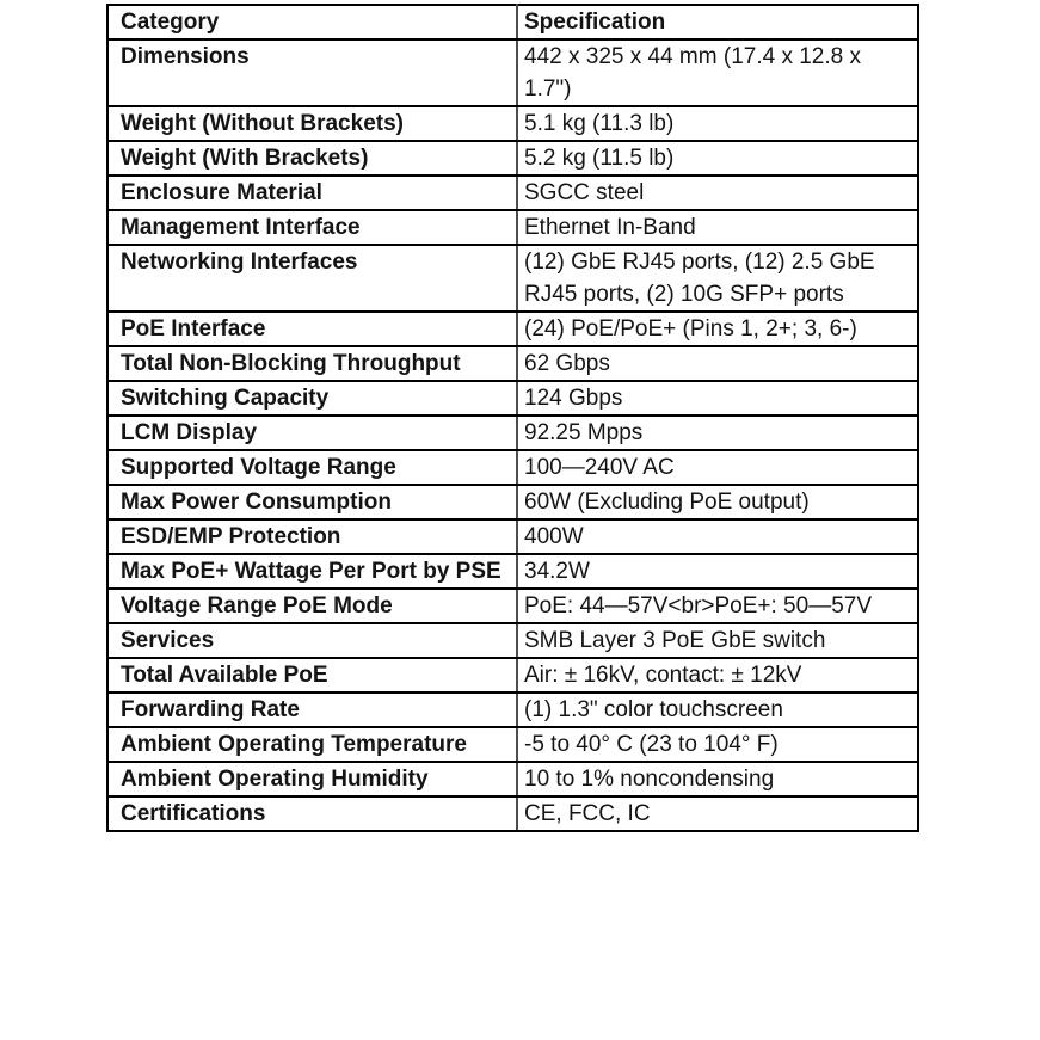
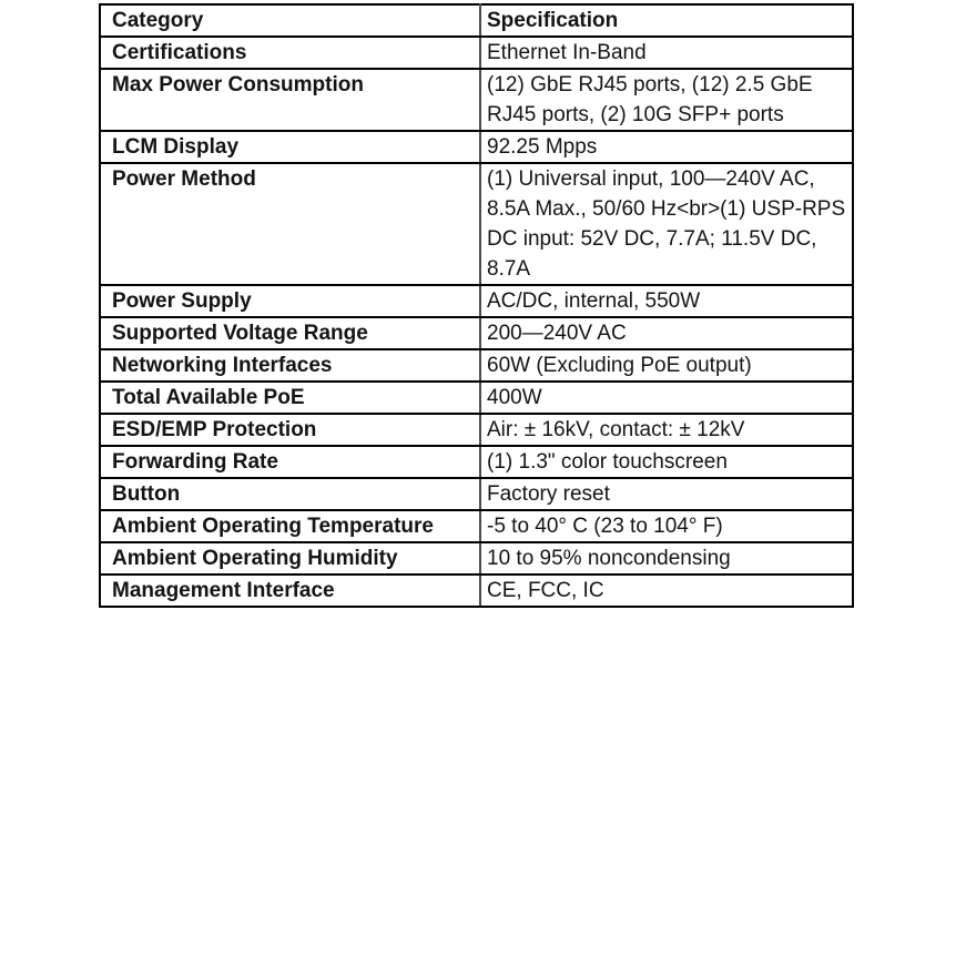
  Category	Specification
- Dimensions	442 x 325 x 44 mm (17.4 x 12.8 x 1.7")
- Weight (Without Brackets)	5.1 kg (11.3 lb)
- Weight (With Brackets)	5.2 kg (11.5 lb)
- Enclosure Material	SGCC steel
- Management Interface	Ethernet In-Band
+ Certifications	Ethernet In-Band
- Networking Interfaces	(12) GbE RJ45 ports, (12) 2.5 GbE RJ45 ports, (2) 10G SFP+ ports
+ Max Power Consumption	(12) GbE RJ45 ports, (12) 2.5 GbE RJ45 ports, (2) 10G SFP+ ports
- PoE Interface	(24) PoE/PoE+ (Pins 1, 2+; 3, 6-)
- Total Non-Blocking Throughput	62 Gbps
- Switching Capacity	124 Gbps
  LCM Display	92.25 Mpps
+ Power Method	(1) Universal input, 100—240V AC, 8.5A Max., 50/60 Hz<br>(1) USP-RPS DC input: 52V DC, 7.7A; 11.5V DC, 8.7A
+ Power Supply	AC/DC, internal, 550W
- Supported Voltage Range	100—240V AC
+ Supported Voltage Range	200—240V AC
- Max Power Consumption	60W (Excluding PoE output)
+ Networking Interfaces	60W (Excluding PoE output)
- ESD/EMP Protection	400W
+ Total Available PoE	400W
- Max PoE+ Wattage Per Port by PSE	34.2W
- Voltage Range PoE Mode	PoE: 44—57V<br>PoE+: 50—57V
- Services	SMB Layer 3 PoE GbE switch
- Total Available PoE	Air: ± 16kV, contact: ± 12kV
+ ESD/EMP Protection	Air: ± 16kV, contact: ± 12kV
  Forwarding Rate	(1) 1.3" color touchscreen
+ Button	Factory reset
  Ambient Operating Temperature	-5 to 40° C (23 to 104° F)
- Ambient Operating Humidity	10 to 1% noncondensing
+ Ambient Operating Humidity	10 to 95% noncondensing
- Certifications	CE, FCC, IC
+ Management Interface	CE, FCC, IC
